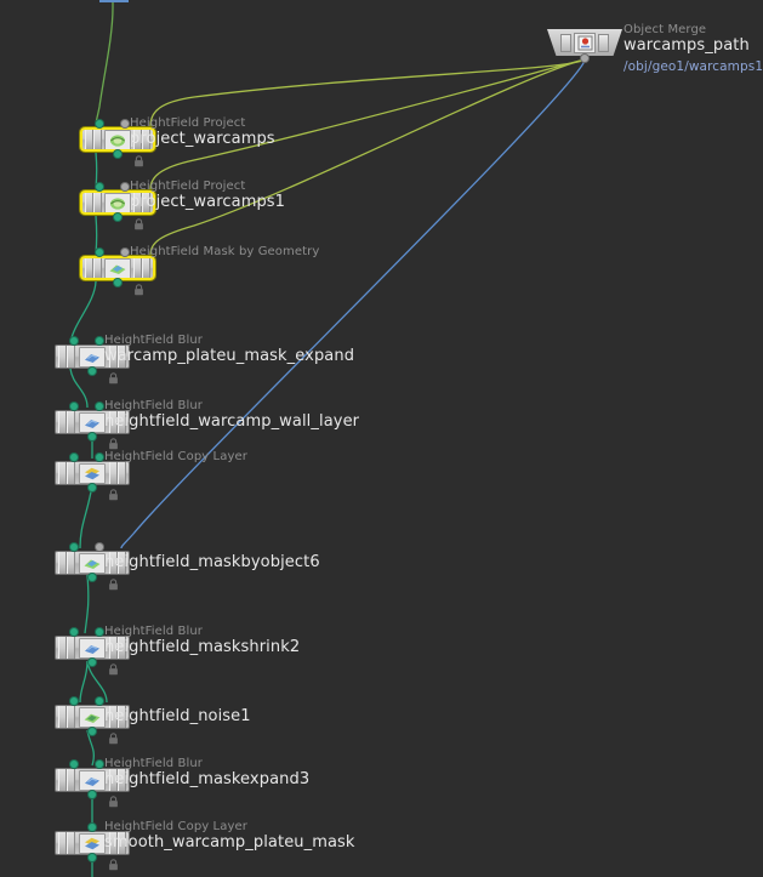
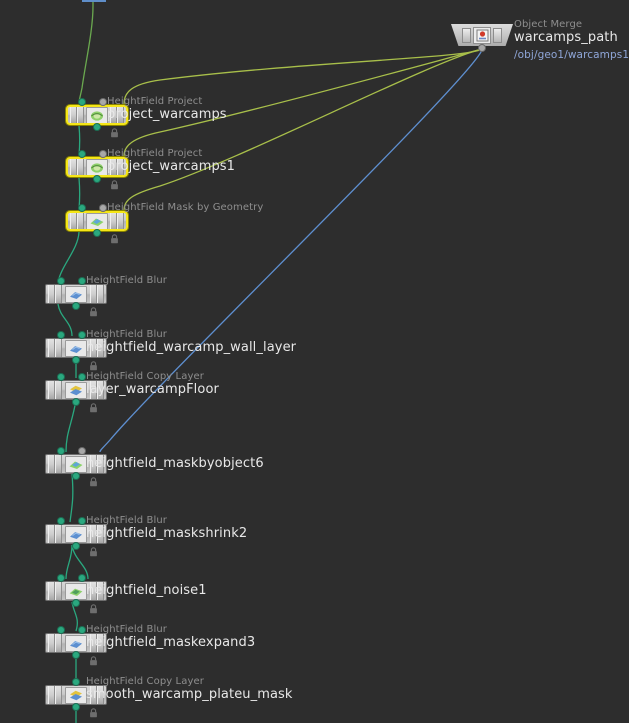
  Object Merge
  warcamps_path
  /obj/geo1/warcamps1
  HeightField Project
  project_warcamps
  HeightField Project
  project_warcamps1
  HeightField Mask by Geometry
  HeightField Blur
- warcamp_plateu_mask_expand
  HeightField Blur
  heightfield_warcamp_wall_layer
  HeightField Copy Layer
+ layer_warcampFloor
  heightfield_maskbyobject6
  HeightField Blur
  heightfield_maskshrink2
  heightfield_noise1
  HeightField Blur
  heightfield_maskexpand3
  HeightField Copy Layer
  smooth_warcamp_plateu_mask
